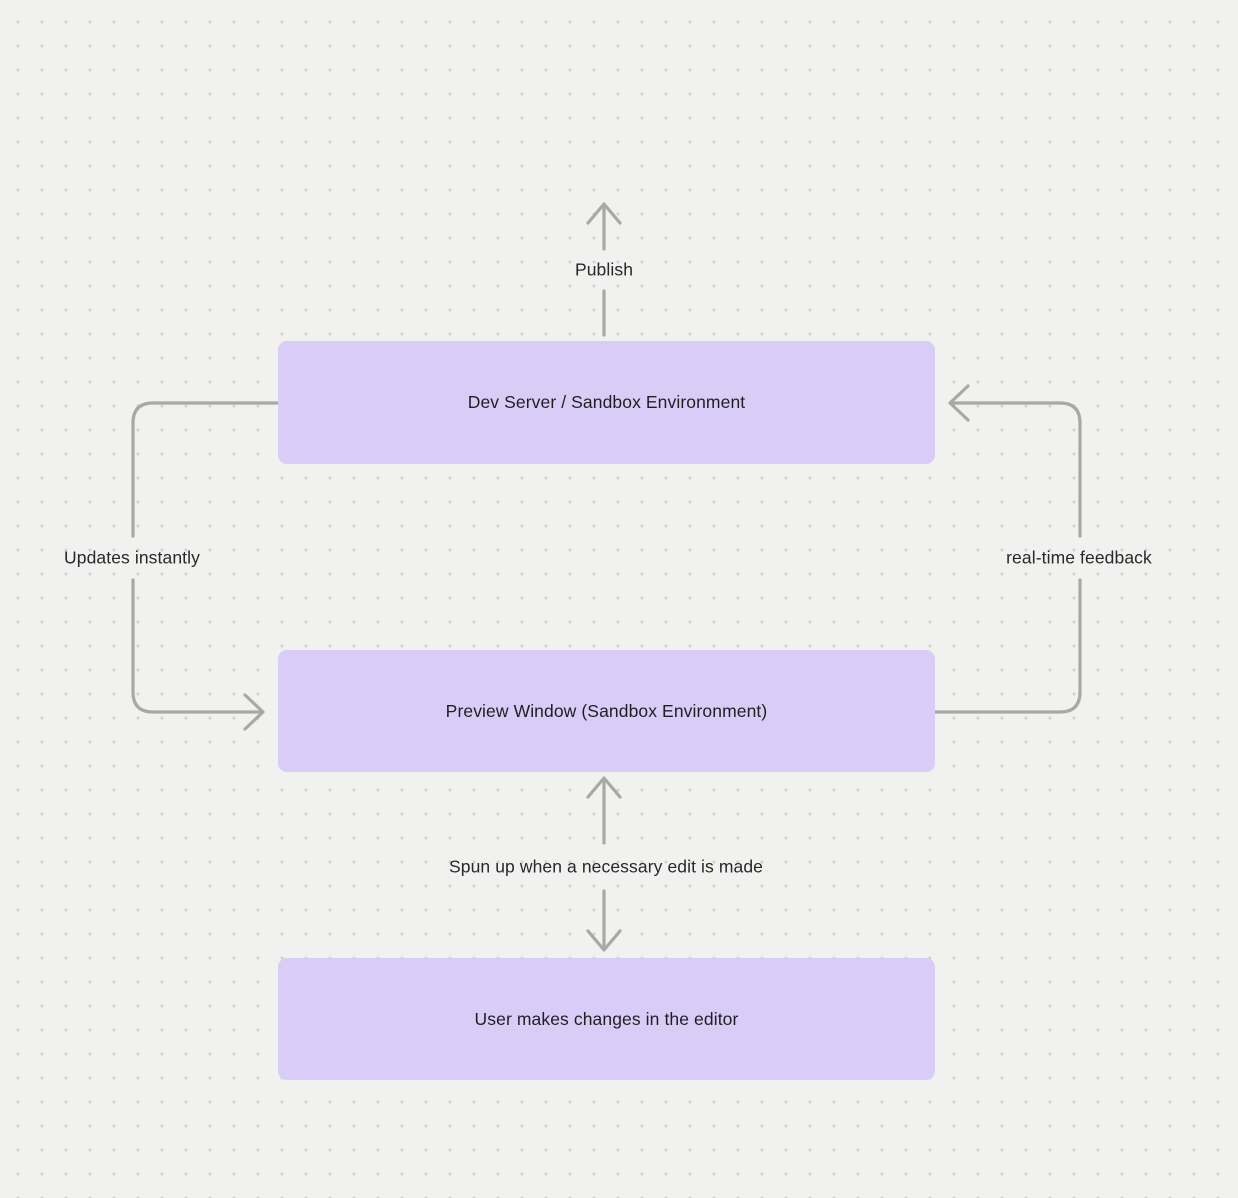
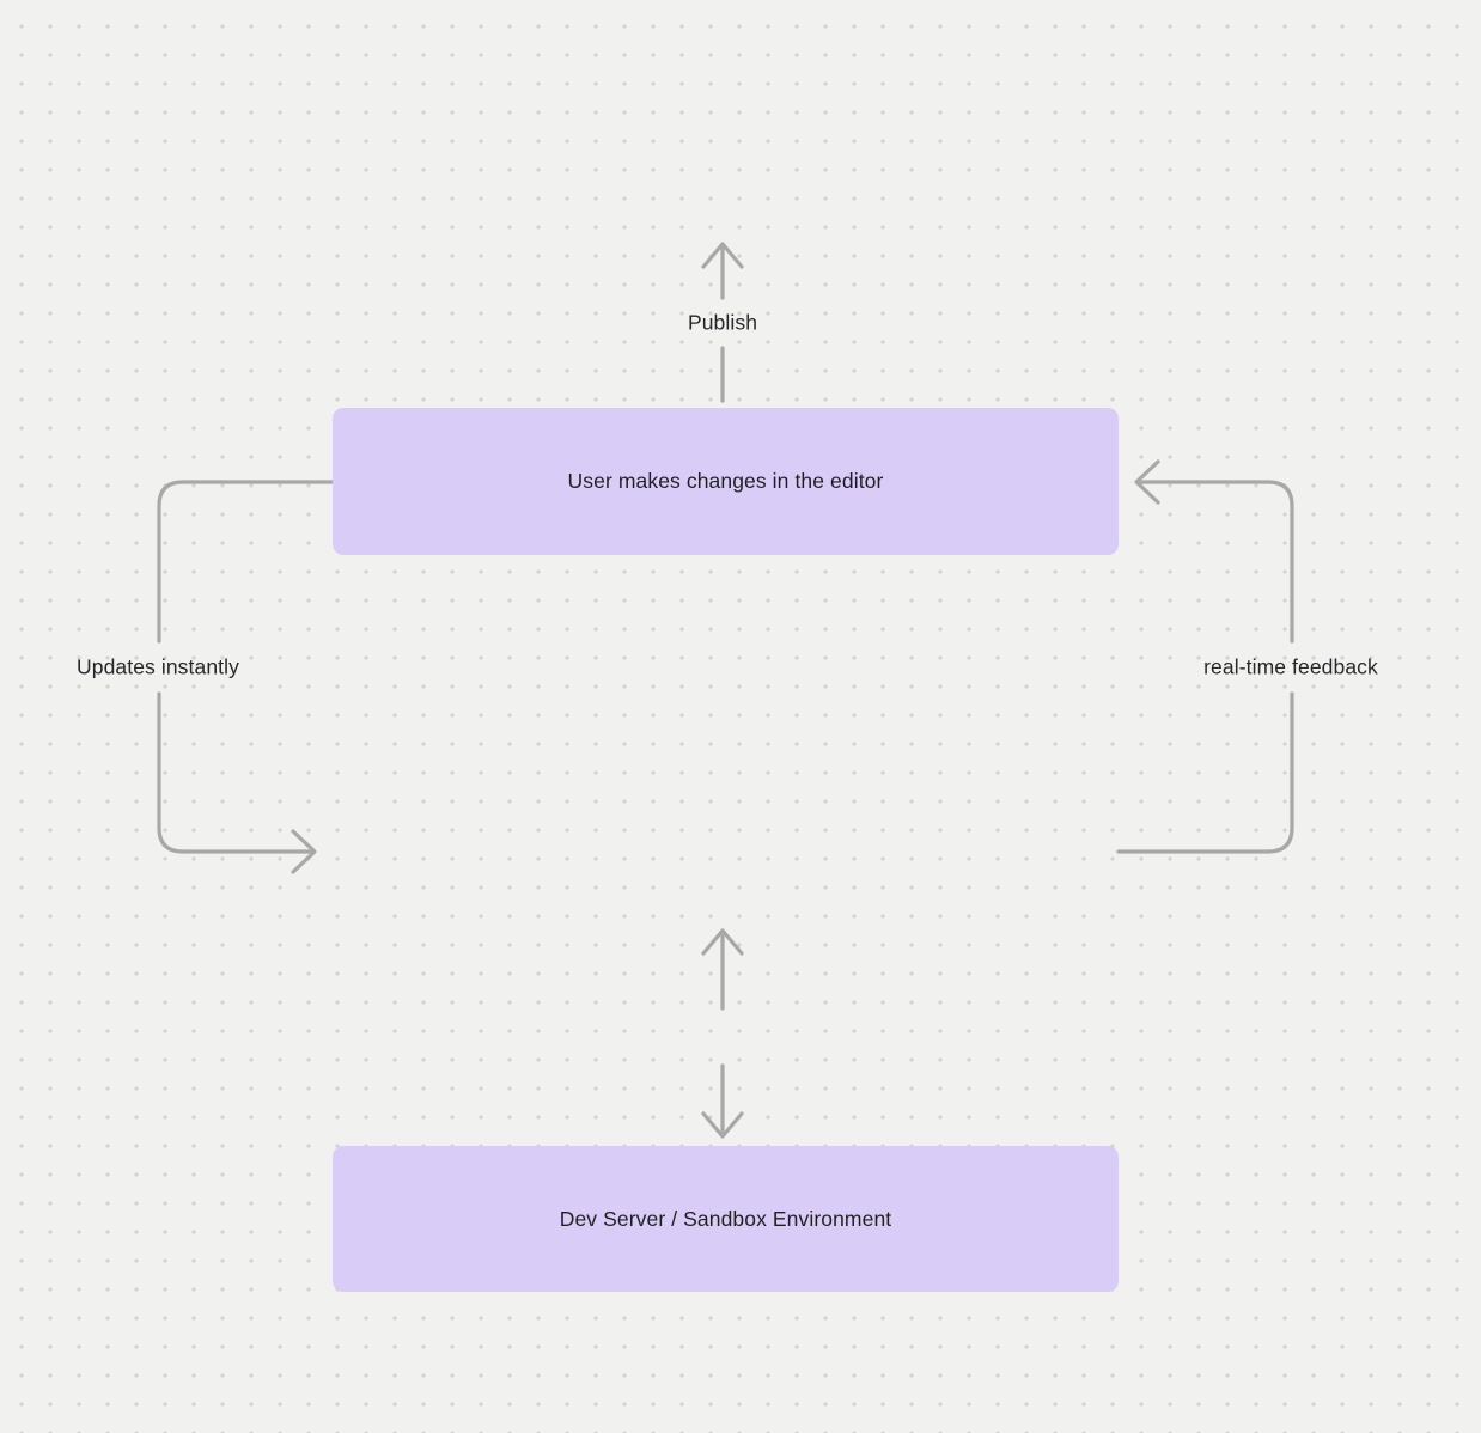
- Dev Server / Sandbox Environment
+ User makes changes in the editor
- Preview Window (Sandbox Environment)
- User makes changes in the editor
+ Dev Server / Sandbox Environment
  Publish
  Updates instantly
  real-time feedback
- Spun up when a necessary edit is made
